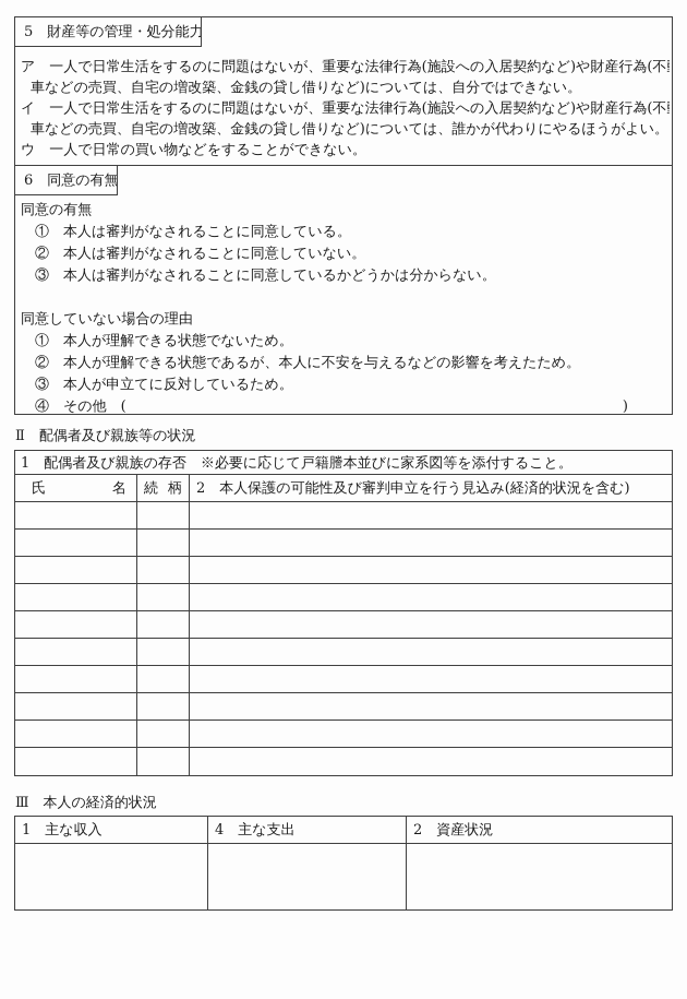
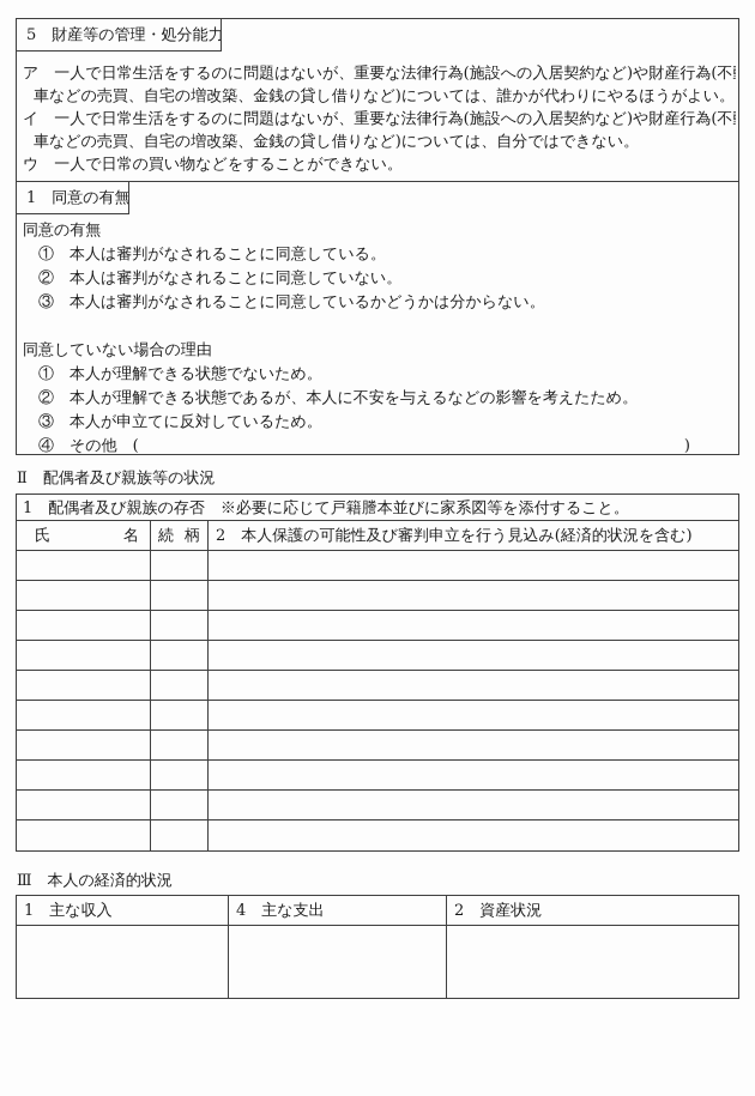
  5 財産等の管理・処分能力
  ア 一人で日常生活をするのに問題はないが、重要な法律行為(施設への入居契約など)や財産行為(不
- 車などの売買、自宅の増改築、金銭の貸し借りなど)については、自分ではできない。
+ 車などの売買、自宅の増改築、金銭の貸し借りなど)については、誰かが代わりにやるほうがよい。
  イ 一人で日常生活をするのに問題はないが、重要な法律行為(施設への入居契約など)や財産行為(不
- 車などの売買、自宅の増改築、金銭の貸し借りなど)については、誰かが代わりにやるほうがよい。
+ 車などの売買、自宅の増改築、金銭の貸し借りなど)については、自分ではできない。
  ウ 一人で日常の買い物などをすることができない。
- 6 同意の有無
+ 1 同意の有無
  同意の有無
  ① 本人は審判がなされることに同意している。
  ② 本人は審判がなされることに同意していない。
  ③ 本人は審判がなされることに同意しているかどうかは分からない。
  同意していない場合の理由
  ① 本人が理解できる状態でないため。
  ② 本人が理解できる状態であるが、本人に不安を与えるなどの影響を考えたため。
  ③ 本人が申立てに反対しているため。
  ④ その他 (
  )
  Ⅱ 配偶者及び親族等の状況
  1 配偶者及び親族の存否 ※必要に応じて戸籍謄本並びに家系図等を添付すること。
  氏
  名
  続
  柄
  2 本人保護の可能性及び審判申立を行う見込み(経済的状況を含む)
  Ⅲ 本人の経済的状況
  1 主な収入
  4 主な支出
  2 資産状況
